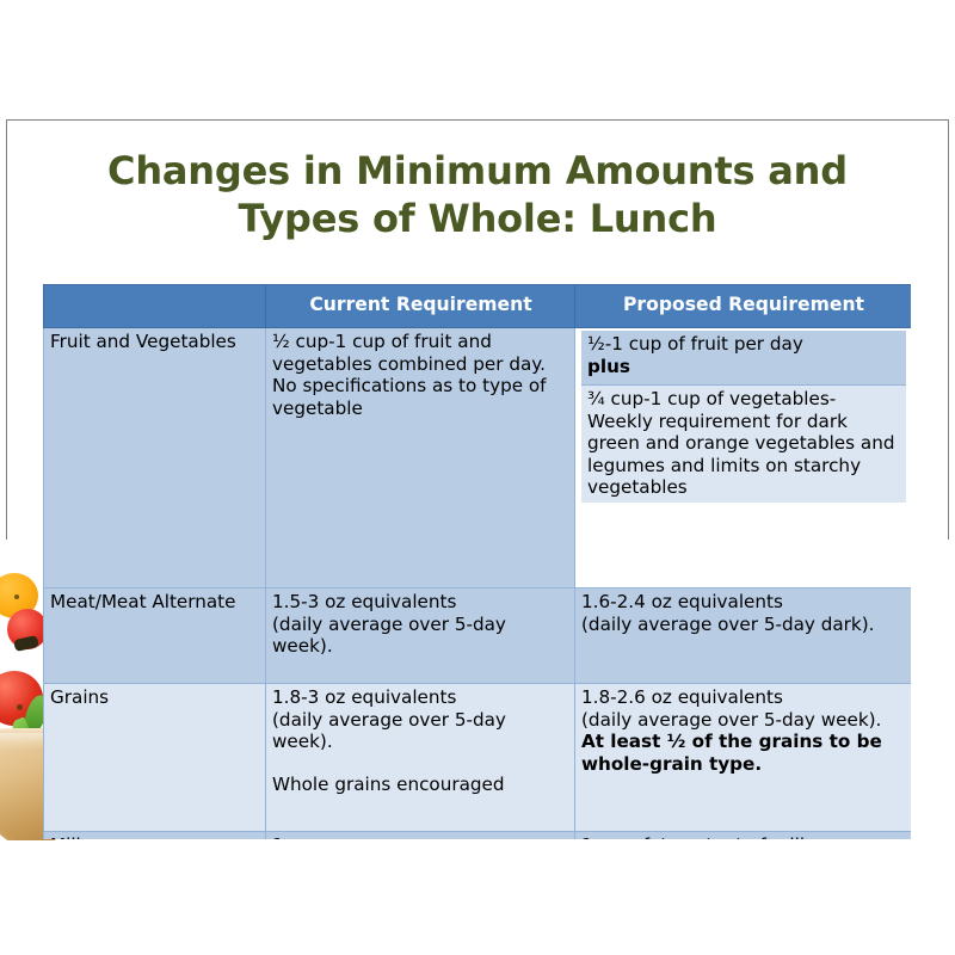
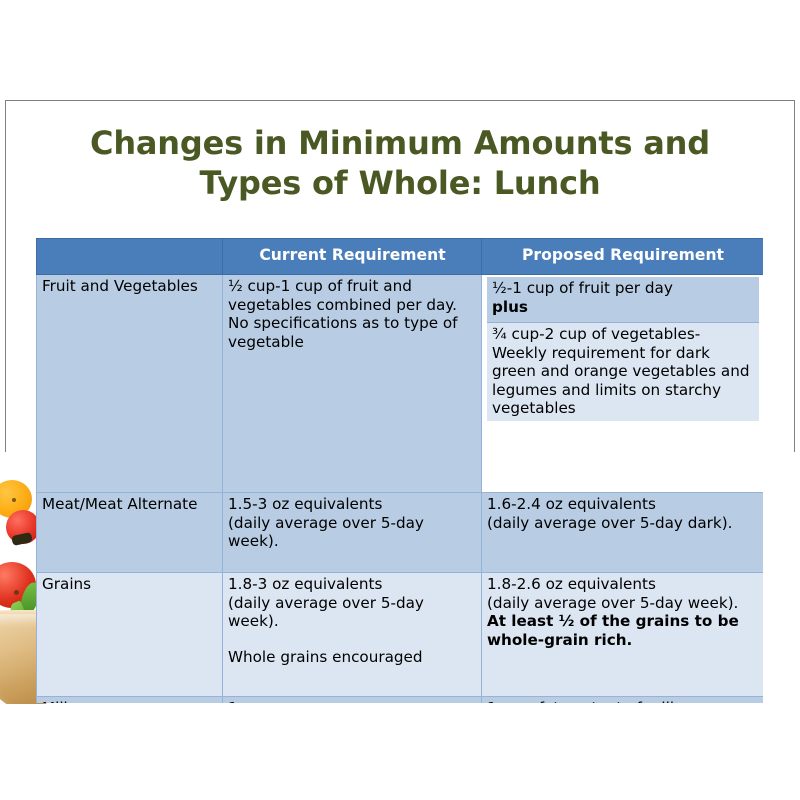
  Changes in Minimum Amounts and Types of Whole: Lunch
  	Current Requirement	Proposed Requirement
- Fruit and Vegetables	½ cup-1 cup of fruit and vegetables combined per day. No specifications as to type of vegetable	½-1 cup of fruit per day plus ¾ cup-1 cup of vegetables- Weekly requirement for dark green and orange vegetables and legumes and limits on starchy vegetables
+ Fruit and Vegetables	½ cup-1 cup of fruit and vegetables combined per day. No specifications as to type of vegetable	½-1 cup of fruit per day plus ¾ cup-2 cup of vegetables- Weekly requirement for dark green and orange vegetables and legumes and limits on starchy vegetables
  Meat/Meat Alternate	1.5-3 oz equivalents (daily average over 5-day week).	1.6-2.4 oz equivalents (daily average over 5-day dark).
- Grains	1.8-3 oz equivalents (daily average over 5-day week). Whole grains encouraged	1.8-2.6 oz equivalents (daily average over 5-day week). At least ½ of the grains to be whole-grain type.
+ Grains	1.8-3 oz equivalents (daily average over 5-day week). Whole grains encouraged	1.8-2.6 oz equivalents (daily average over 5-day week). At least ½ of the grains to be whole-grain rich.
